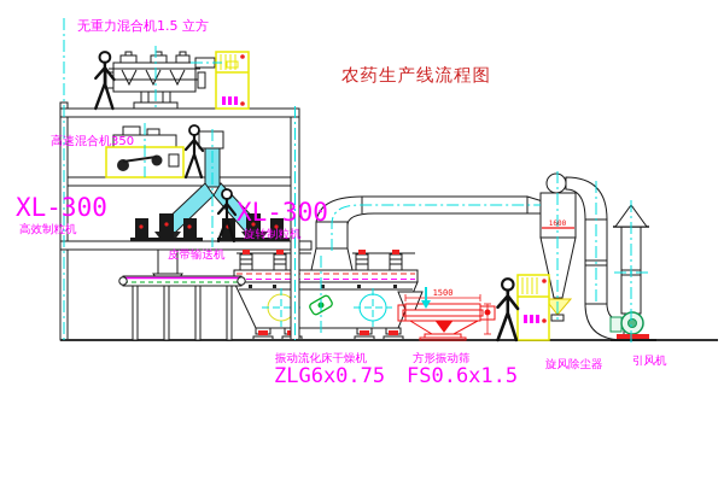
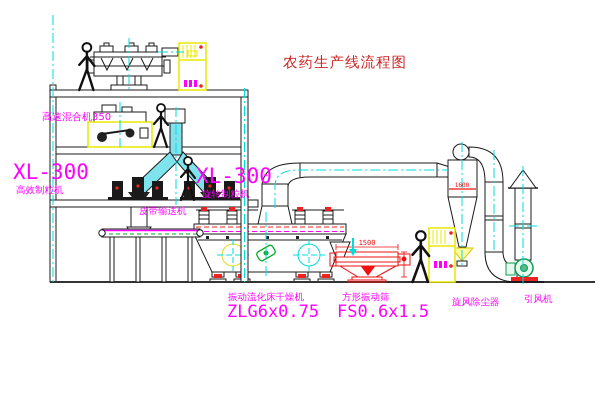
- 无重力混合机1.5 立方
  农药生产线流程图
  高速混合机350
  XL-300
  高效制粒机
  XL-300
  旋转制粒机
  皮带输送机
  振动流化床干燥机
  ZLG6x0.75
  方形振动筛
  FS0.6x1.5
  旋风除尘器
  引风机
  1500
